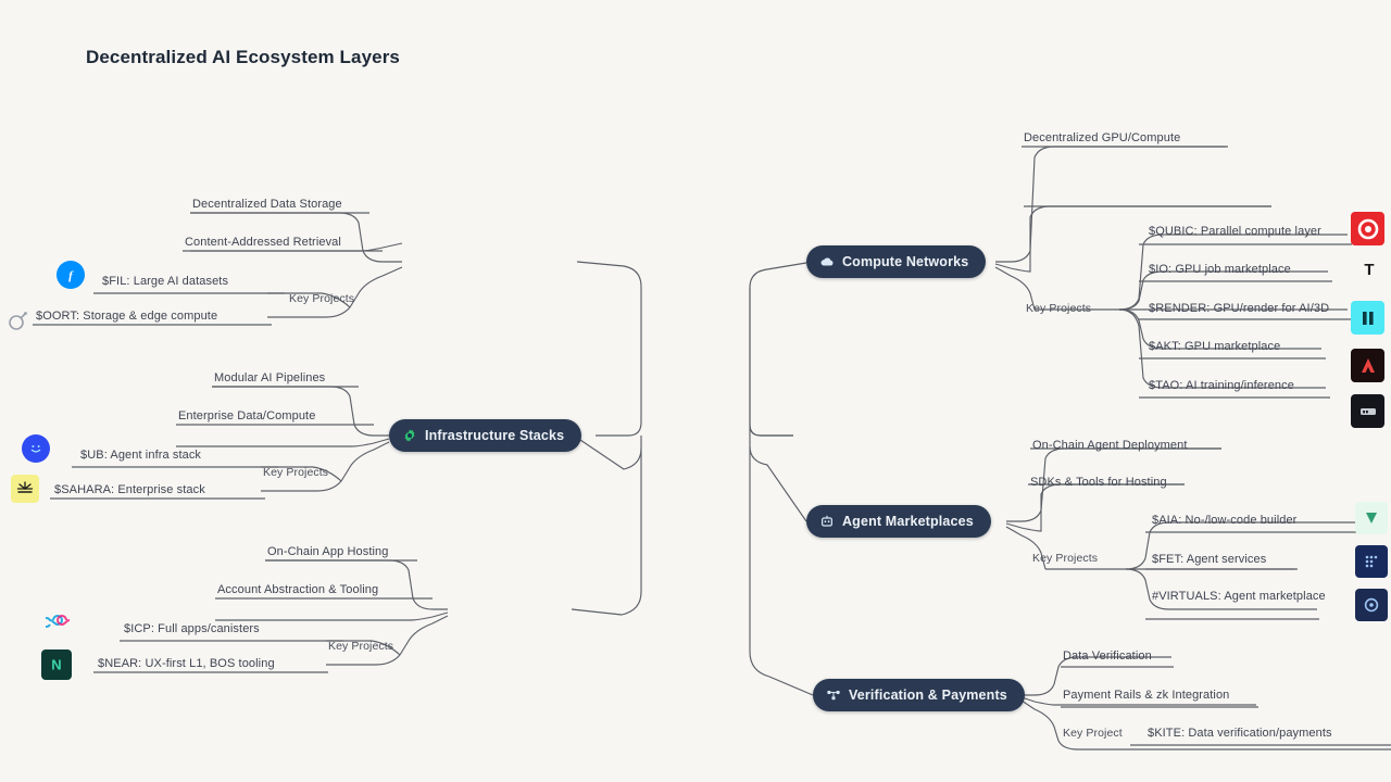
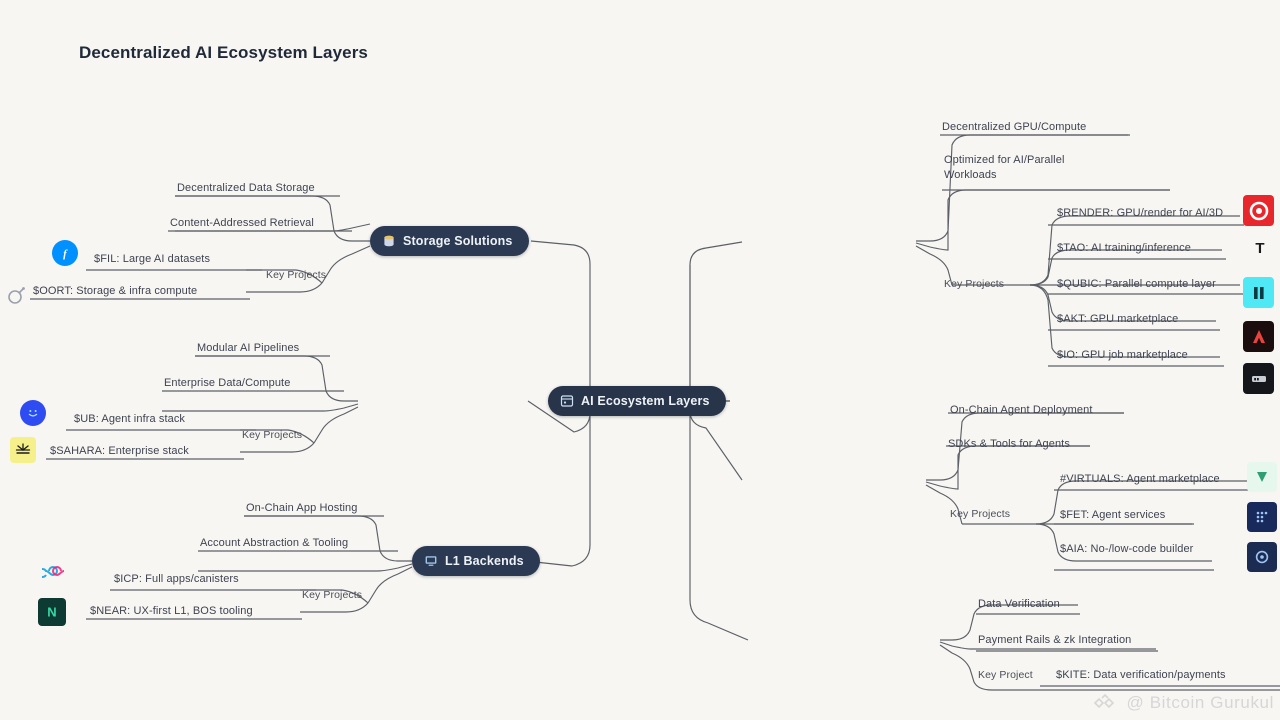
  Decentralized AI Ecosystem Layers
+ AI Ecosystem Layers
+ Storage Solutions
  Decentralized Data Storage
  Content-Addressed Retrieval
  Key Projects
  $FIL: Large AI datasets
- $OORT: Storage & edge compute
+ $OORT: Storage & infra compute
  f
- Infrastructure Stacks
  Modular AI Pipelines
  Enterprise Data/Compute
  Key Projects
  $UB: Agent infra stack
  $SAHARA: Enterprise stack
+ L1 Backends
  On-Chain App Hosting
  Account Abstraction & Tooling
  Key Projects
  $ICP: Full apps/canisters
  $NEAR: UX-first L1, BOS tooling
  N
- Compute Networks
  Decentralized GPU/Compute
+ Optimized for AI/Parallel Workloads
  Key Projects
- $QUBIC: Parallel compute layer
+ $RENDER: GPU/render for AI/3D
- $IO: GPU job marketplace
+ $TAO: AI training/inference
- $RENDER: GPU/render for AI/3D
+ $QUBIC: Parallel compute layer
  $AKT: GPU marketplace
- $TAO: AI training/inference
+ $IO: GPU job marketplace
  T
- Agent Marketplaces
  On-Chain Agent Deployment
- SDKs & Tools for Hosting
+ SDKs & Tools for Agents
  Key Projects
- $AIA: No-/low-code builder
+ #VIRTUALS: Agent marketplace
  $FET: Agent services
- #VIRTUALS: Agent marketplace
+ $AIA: No-/low-code builder
- Verification & Payments
  Data Verification
  Payment Rails & zk Integration
  Key Project
  $KITE: Data verification/payments
+ @ Bitcoin Gurukul
